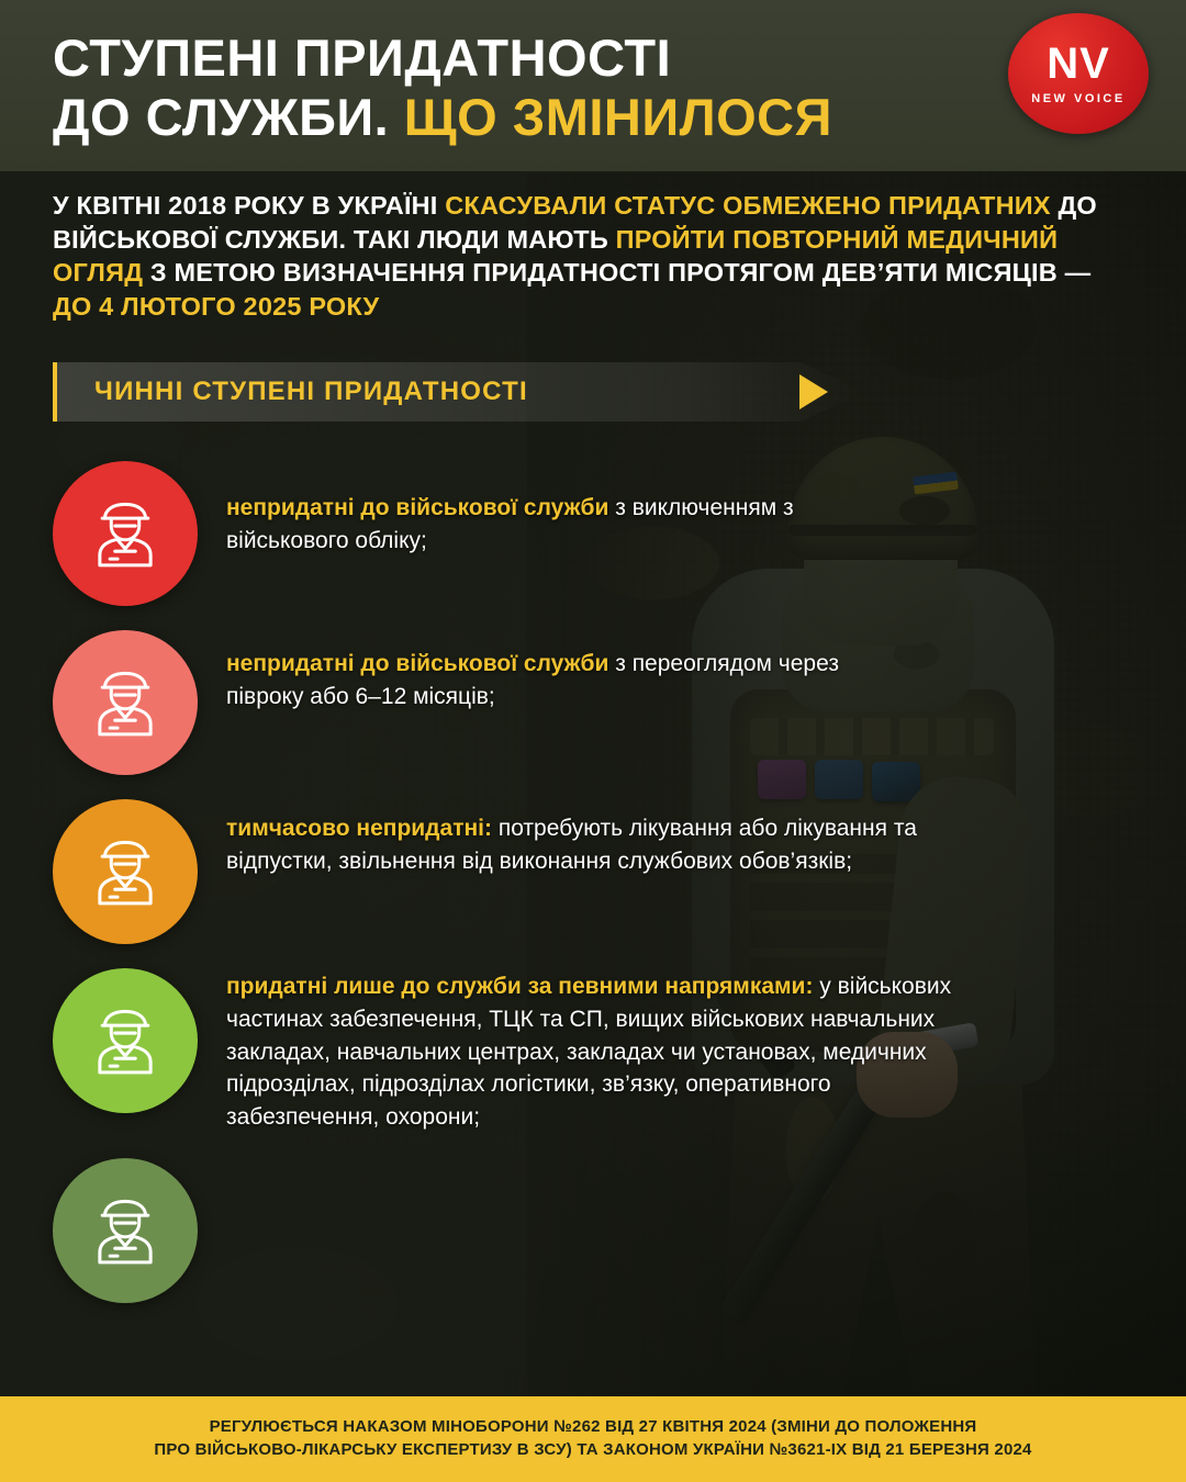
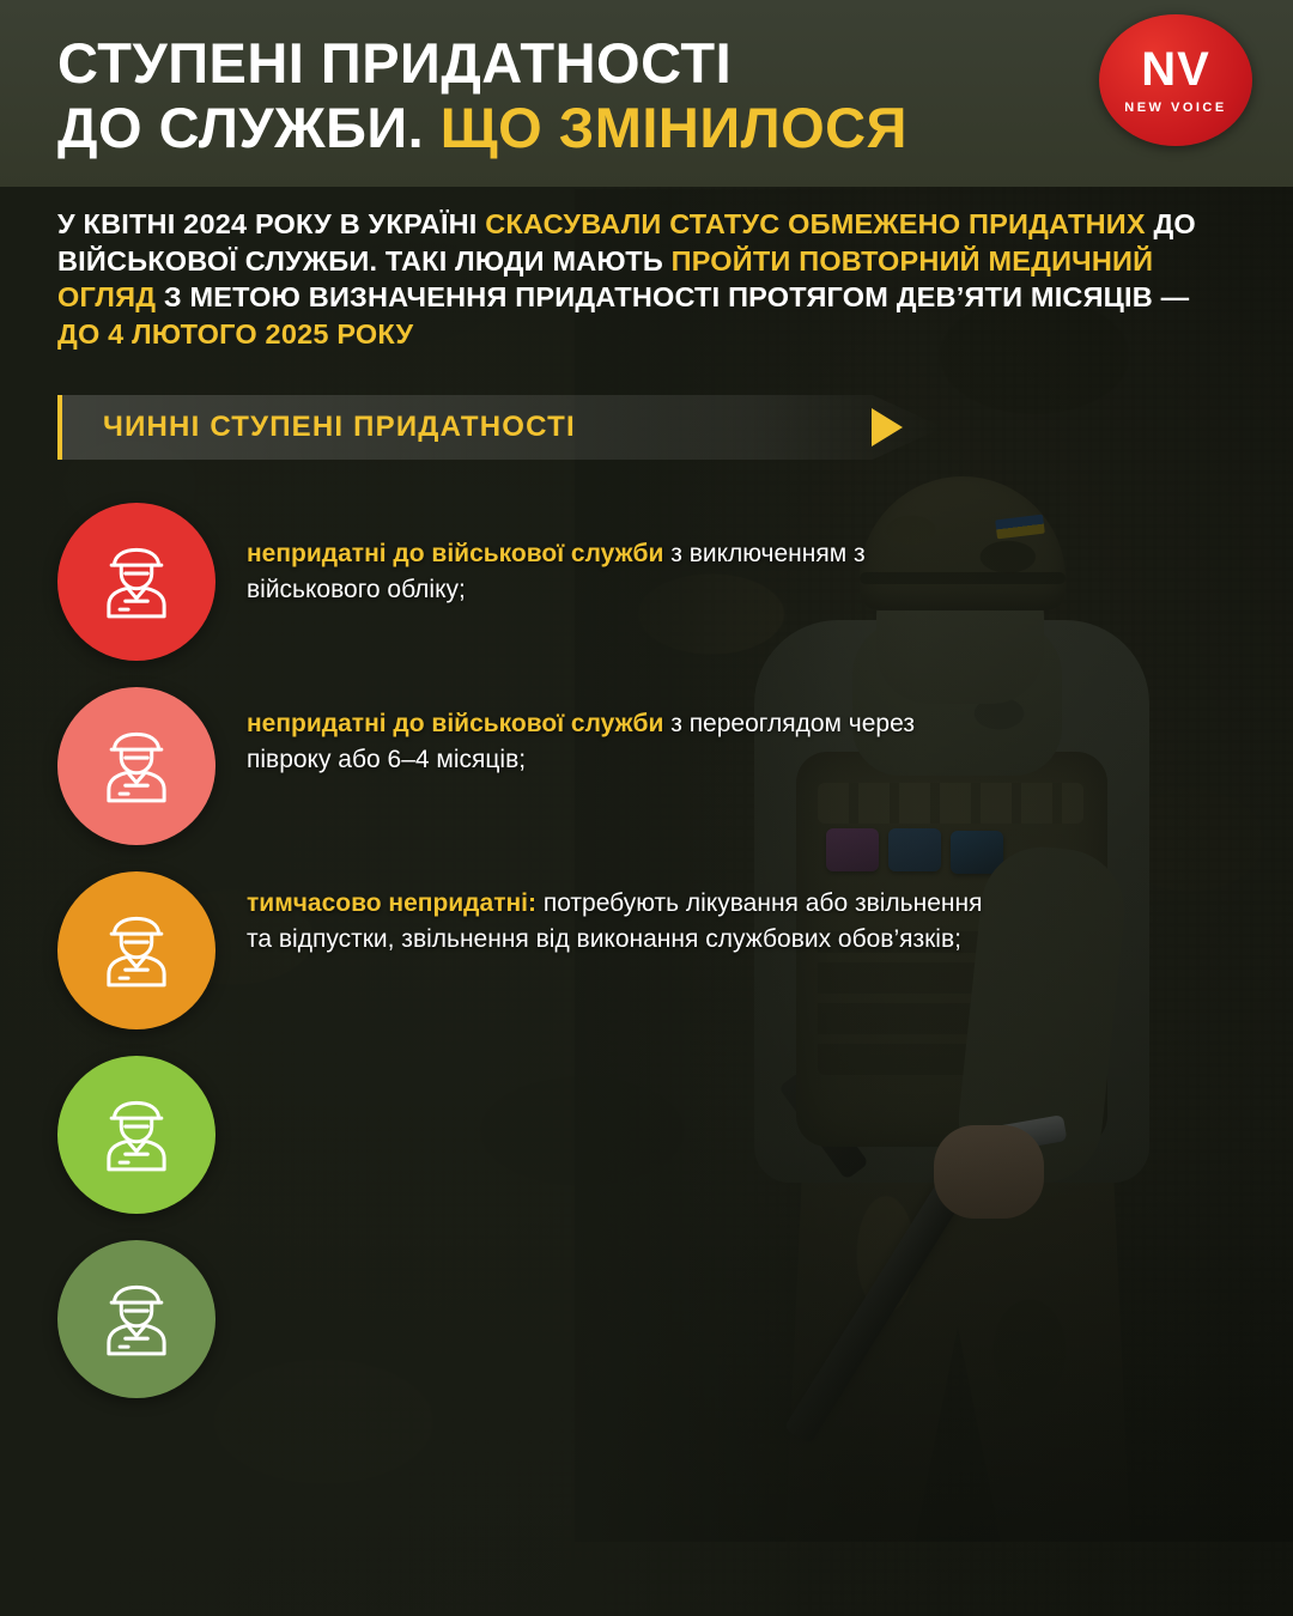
  СТУПЕНІ ПРИДАТНОСТІ
  ДО СЛУЖБИ. ЩО ЗМІНИЛОСЯ
  NV
  NEW VOICE
- У КВІТНІ 2018 РОКУ В УКРАЇНІ СКАСУВАЛИ СТАТУС ОБМЕЖЕНО ПРИДАТНИХ ДО ВІЙСЬКОВОЇ СЛУЖБИ. ТАКІ ЛЮДИ МАЮТЬ ПРОЙТИ ПОВТОРНИЙ МЕДИЧНИЙ ОГЛЯД З МЕТОЮ ВИЗНАЧЕННЯ ПРИДАТНОСТІ ПРОТЯГОМ ДЕВ’ЯТИ МІСЯЦІВ — ДО 4 ЛЮТОГО 2025 РОКУ
+ У КВІТНІ 2024 РОКУ В УКРАЇНІ СКАСУВАЛИ СТАТУС ОБМЕЖЕНО ПРИДАТНИХ ДО ВІЙСЬКОВОЇ СЛУЖБИ. ТАКІ ЛЮДИ МАЮТЬ ПРОЙТИ ПОВТОРНИЙ МЕДИЧНИЙ ОГЛЯД З МЕТОЮ ВИЗНАЧЕННЯ ПРИДАТНОСТІ ПРОТЯГОМ ДЕВ’ЯТИ МІСЯЦІВ — ДО 4 ЛЮТОГО 2025 РОКУ
  ЧИННІ СТУПЕНІ ПРИДАТНОСТІ
  непридатні до військової служби з виключенням з військового обліку;
- непридатні до військової служби з переоглядом через півроку або 6–12 місяців;
+ непридатні до військової служби з переоглядом через півроку або 6–4 місяців;
- тимчасово непридатні: потребують лікування або лікування та відпустки, звільнення від виконання службових обов’язків;
+ тимчасово непридатні: потребують лікування або звільнення та відпустки, звільнення від виконання службових обов’язків;
- придатні лише до служби за певними напрямками: у військових частинах забезпечення, ТЦК та СП, вищих військових навчальних закладах, навчальних центрах, закладах чи установах, медичних підрозділах, підрозділах логістики, зв’язку, оперативного забезпечення, охорони;
- РЕГУЛЮЄТЬСЯ НАКАЗОМ МІНОБОРОНИ №262 ВІД 27 КВІТНЯ 2024 (ЗМІНИ ДО ПОЛОЖЕННЯ
- ПРО ВІЙСЬКОВО-ЛІКАРСЬКУ ЕКСПЕРТИЗУ В ЗСУ) ТА ЗАКОНОМ УКРАЇНИ №3621-ІХ ВІД 21 БЕРЕЗНЯ 2024
